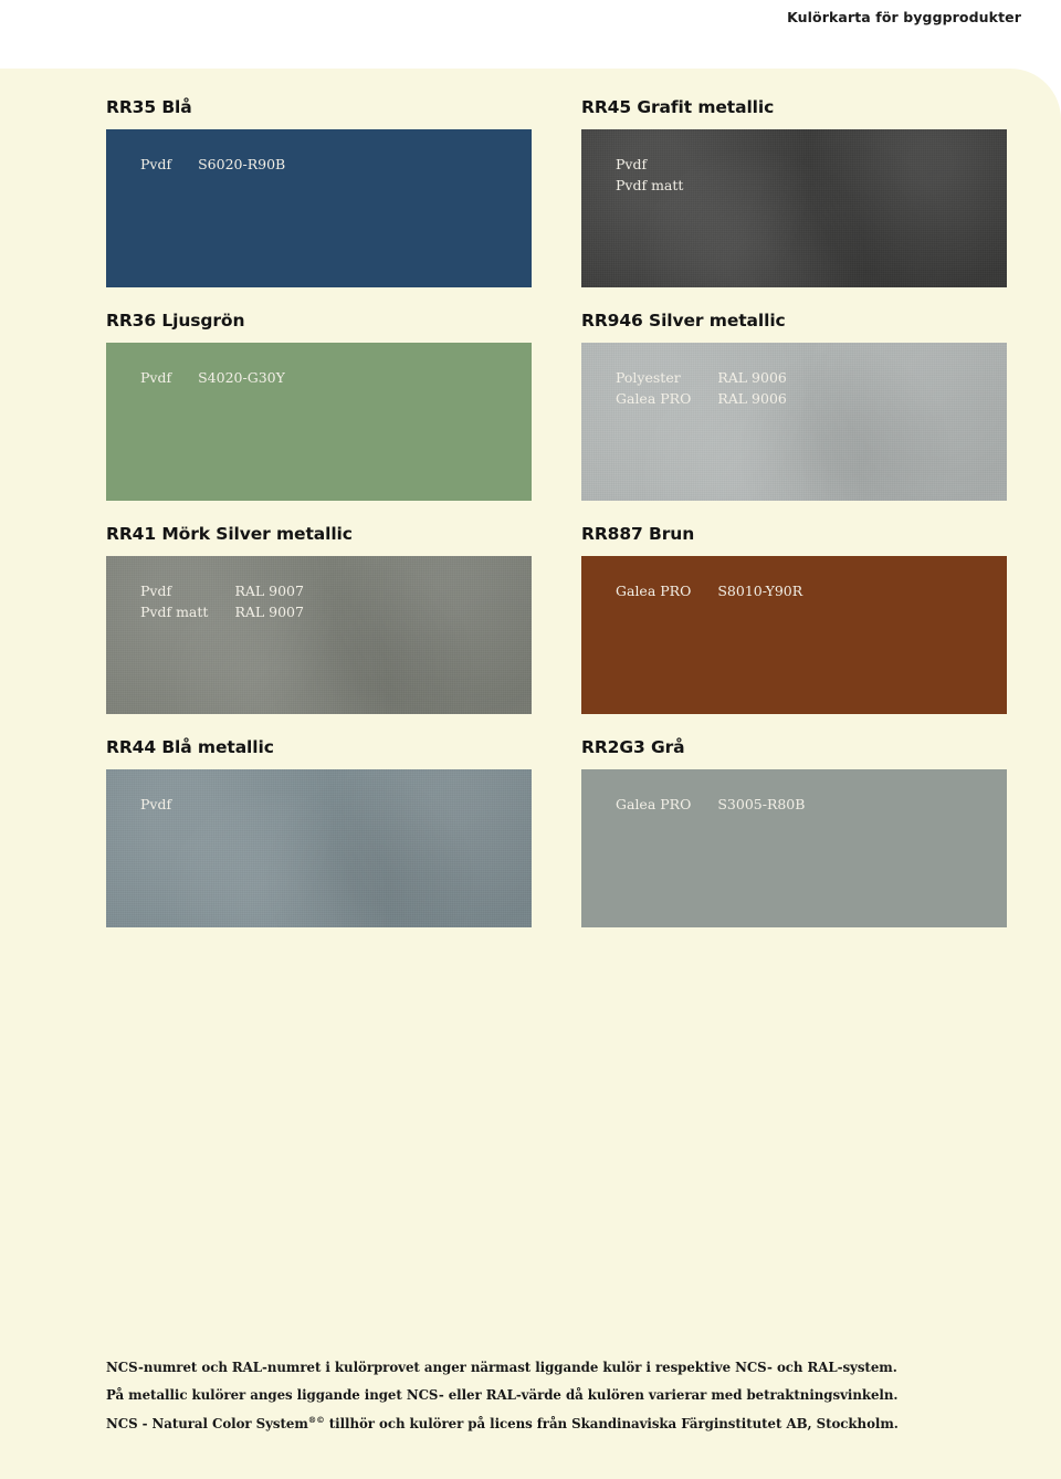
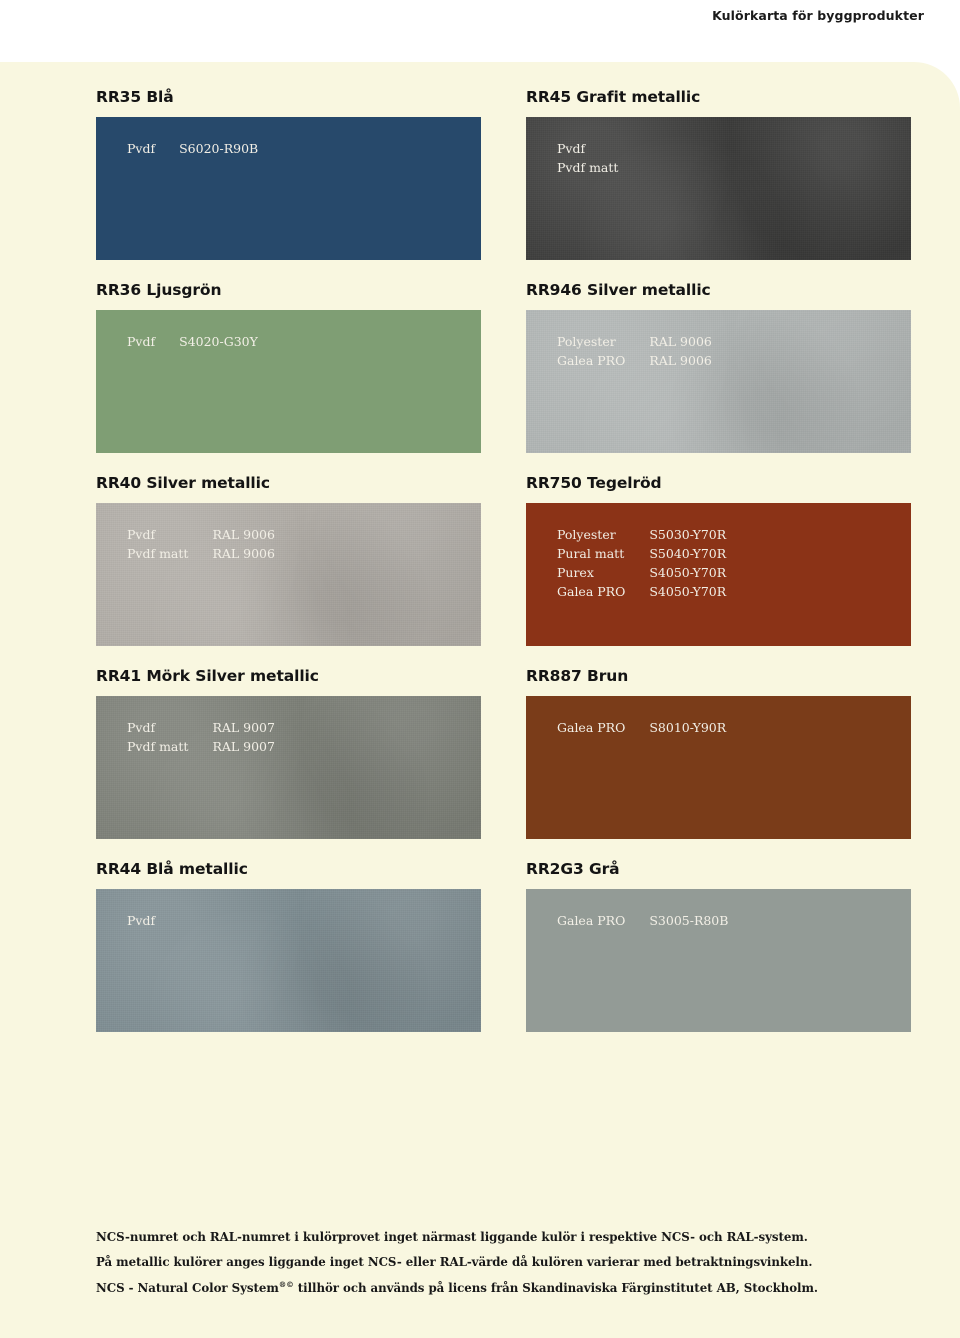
  Kulörkarta för byggprodukter
  RR35 Blå
  Pvdf	S6020-R90B
  RR45 Grafit metallic
  Pvdf
  Pvdf matt
  RR36 Ljusgrön
  Pvdf	S4020-G30Y
  RR946 Silver metallic
  Polyester	RAL 9006
  Galea PRO	RAL 9006
+ RR40 Silver metallic
+ Pvdf	RAL 9006
+ Pvdf matt	RAL 9006
+ RR750 Tegelröd
+ Polyester	S5030-Y70R
+ Pural matt	S5040-Y70R
+ Purex	S4050-Y70R
+ Galea PRO	S4050-Y70R
  RR41 Mörk Silver metallic
  Pvdf	RAL 9007
  Pvdf matt	RAL 9007
  RR887 Brun
  Galea PRO	S8010-Y90R
  RR44 Blå metallic
  Pvdf
  RR2G3 Grå
  Galea PRO	S3005-R80B
- NCS-numret och RAL-numret i kulörprovet anger närmast liggande kulör i respektive NCS- och RAL-system.
+ NCS-numret och RAL-numret i kulörprovet inget närmast liggande kulör i respektive NCS- och RAL-system.
  På metallic kulörer anges liggande inget NCS- eller RAL-värde då kulören varierar med betraktningsvinkeln.
- NCS - Natural Color System®© tillhör och kulörer på licens från Skandinaviska Färginstitutet AB, Stockholm.
+ NCS - Natural Color System®© tillhör och används på licens från Skandinaviska Färginstitutet AB, Stockholm.
